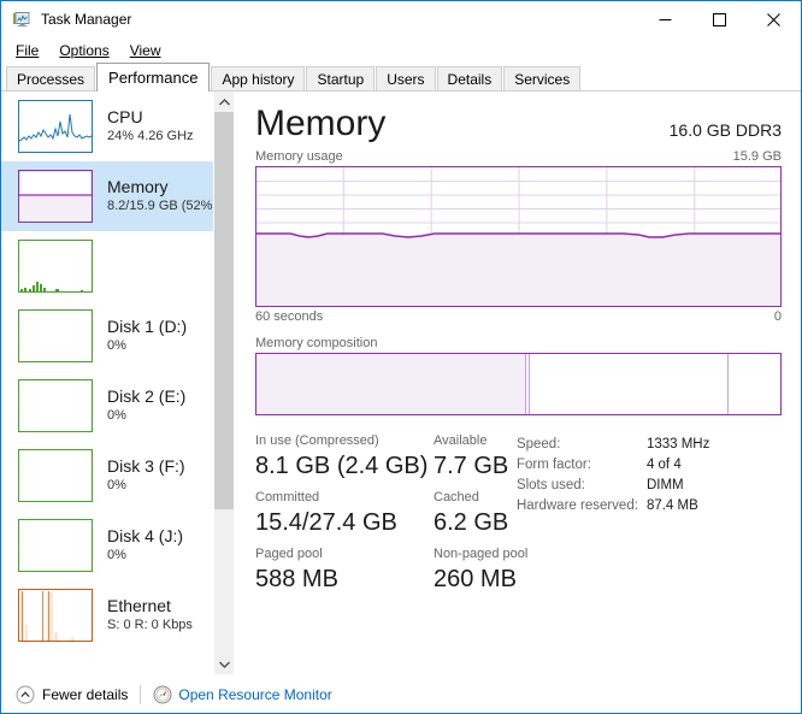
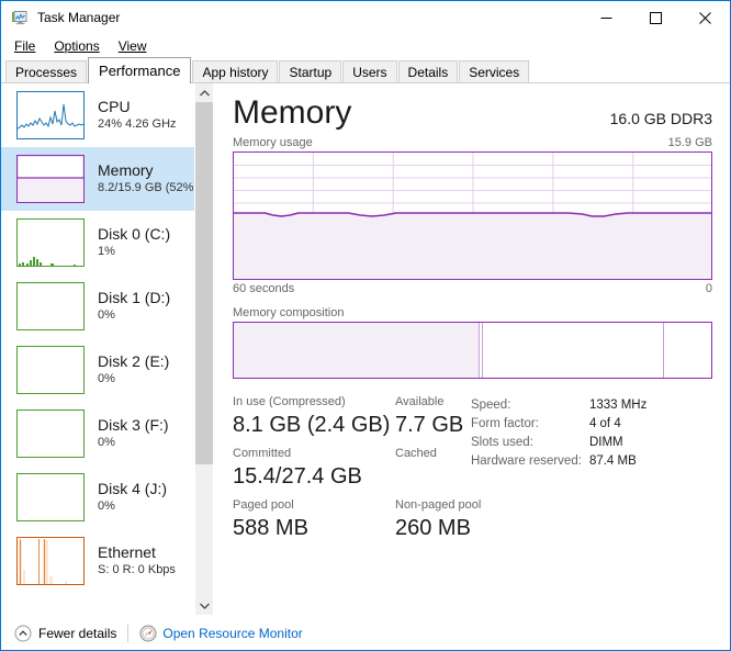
  Task Manager
  File
  Options
  View
  Processes
  Performance
  App history
  Startup
  Users
  Details
  Services
  CPU
  24% 4.26 GHz
  Memory
  8.2/15.9 GB (52%
+ Disk 0 (C:)
+ 1%
  Disk 1 (D:)
  0%
  Disk 2 (E:)
  0%
  Disk 3 (F:)
  0%
  Disk 4 (J:)
  0%
  Ethernet
  S: 0 R: 0 Kbps
  Memory
  16.0 GB DDR3
  Memory usage
  15.9 GB
  60 seconds
  0
  Memory composition
  In use (Compressed)
  8.1 GB (2.4 GB)
  Available
  7.7 GB
  Committed
  15.4/27.4 GB
  Cached
- 6.2 GB
  Paged pool
  588 MB
  Non-paged pool
  260 MB
  Speed:
  1333 MHz
  Form factor:
  4 of 4
  Slots used:
  DIMM
  Hardware reserved:
  87.4 MB
  Fewer details
  Open Resource Monitor
